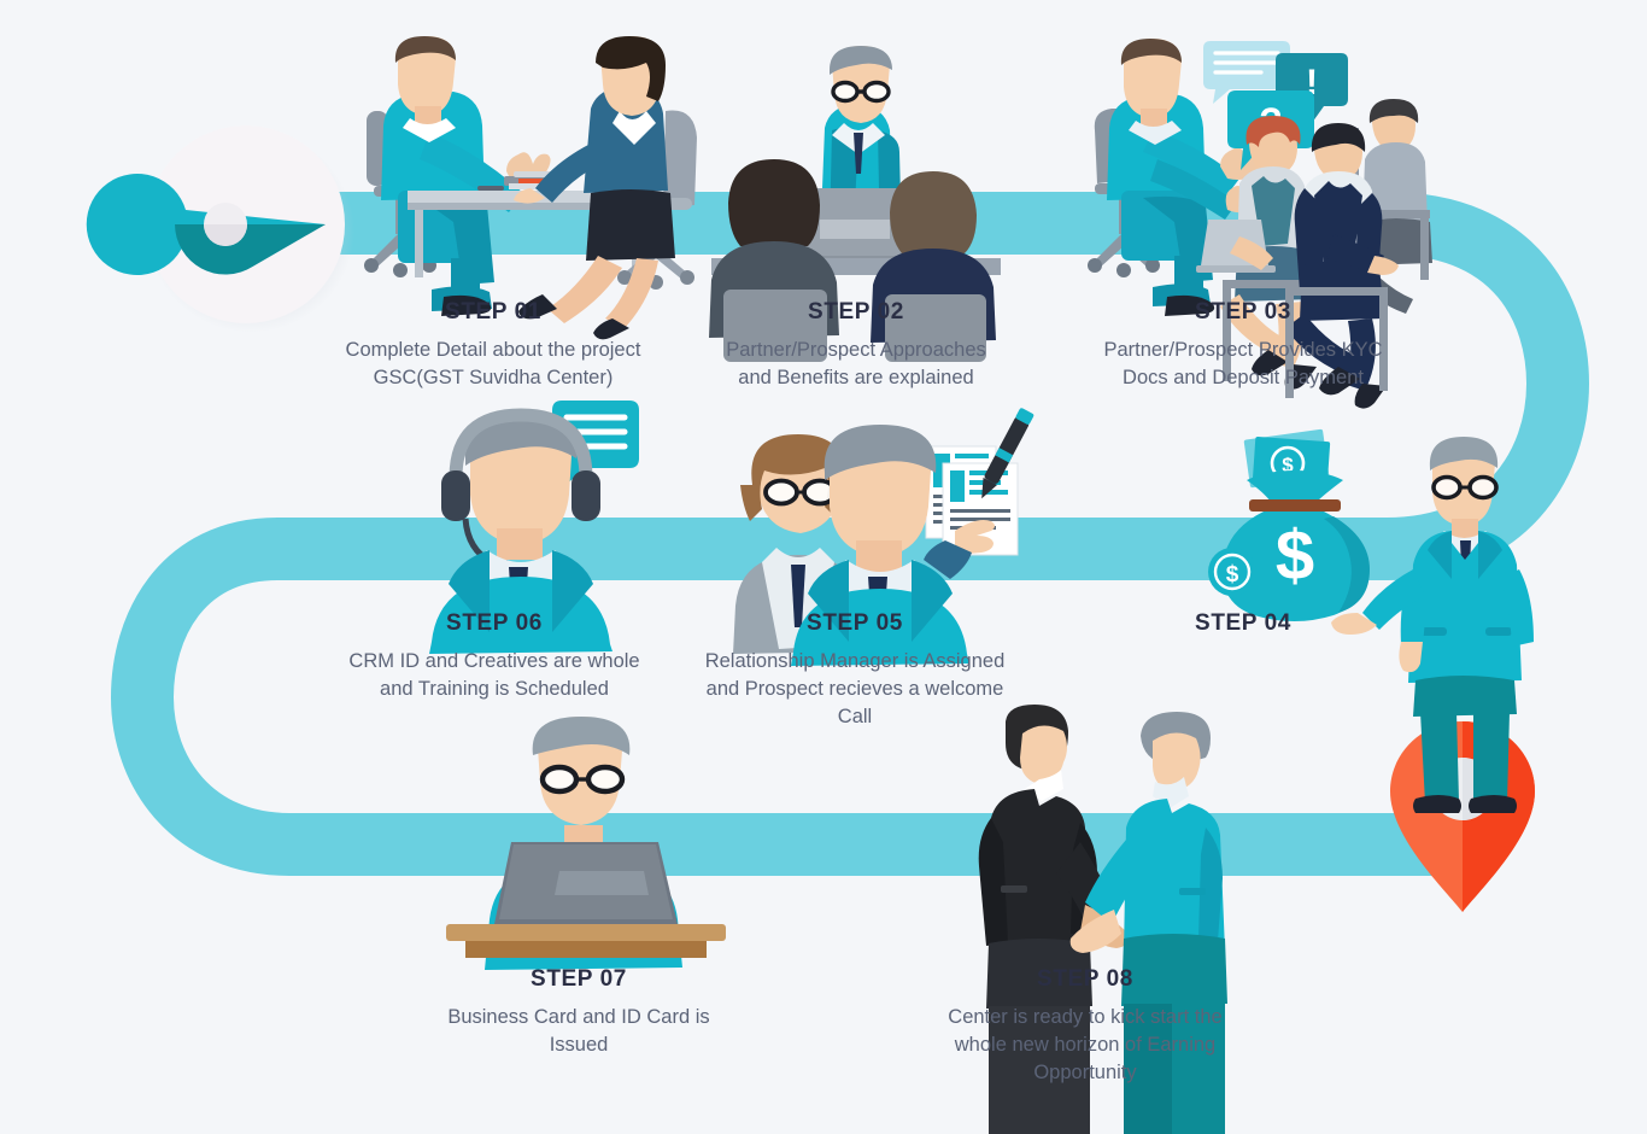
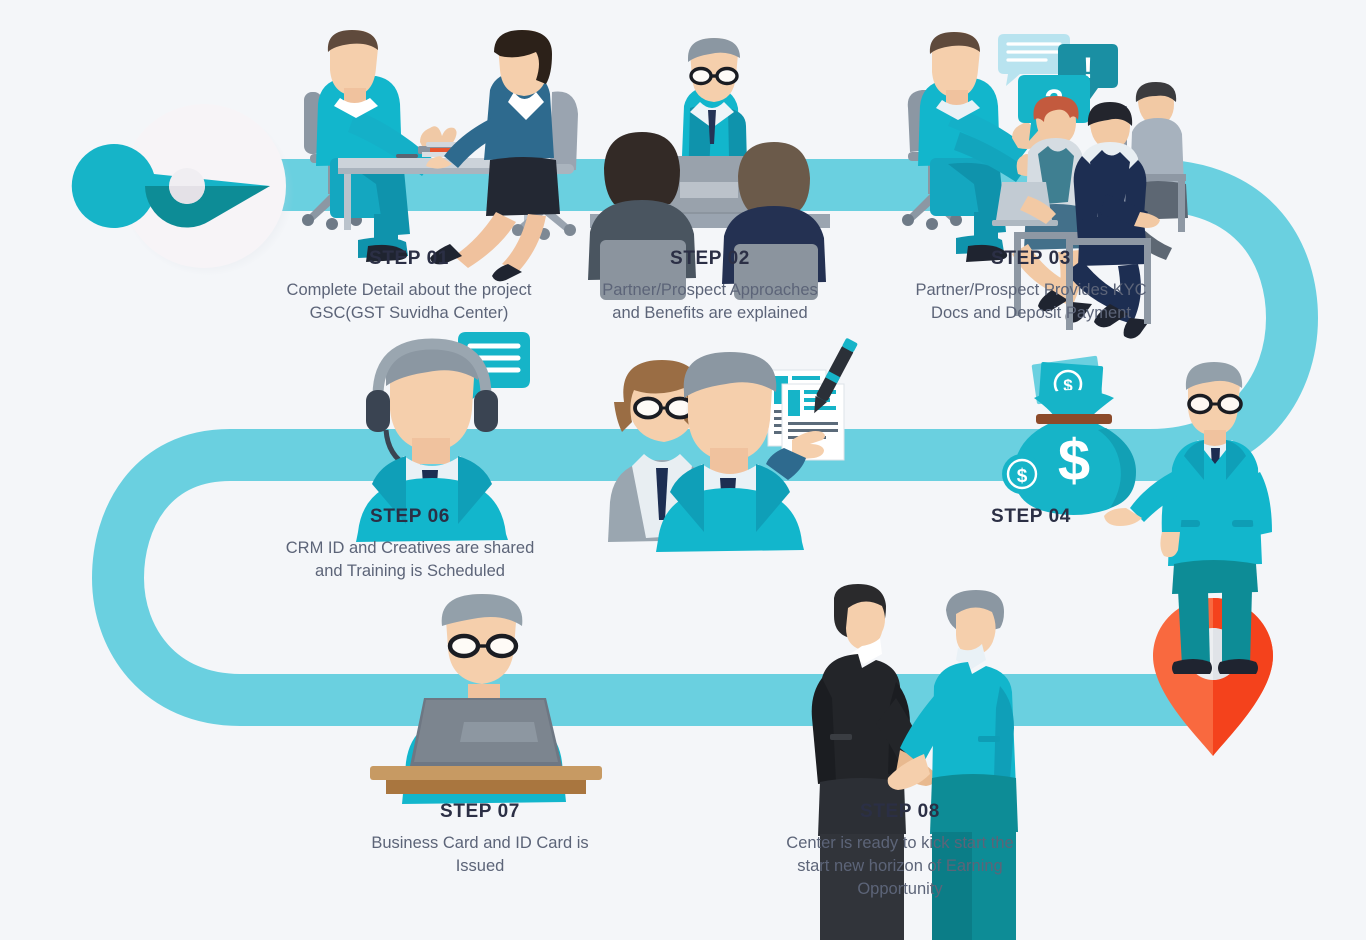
  !
  $
  $
  $
  STEP 01
  Complete Detail about the project
  GSC(GST Suvidha Center)
  STEP 02
  Partner/Prospect Approaches
  and Benefits are explained
  STEP 03
  Partner/Prospect Provides KYC
  Docs and Deposit Payment
  STEP 04
- STEP 05
- Relationship Manager is Assigned
- and Prospect recieves a welcome
- Call
  STEP 06
- CRM ID and Creatives are whole
+ CRM ID and Creatives are shared
  and Training is Scheduled
  STEP 07
  Business Card and ID Card is
  Issued
  STEP 08
  Center is ready to kick start the
- whole new horizon of Earning
+ start new horizon of Earning
  Opportunity
